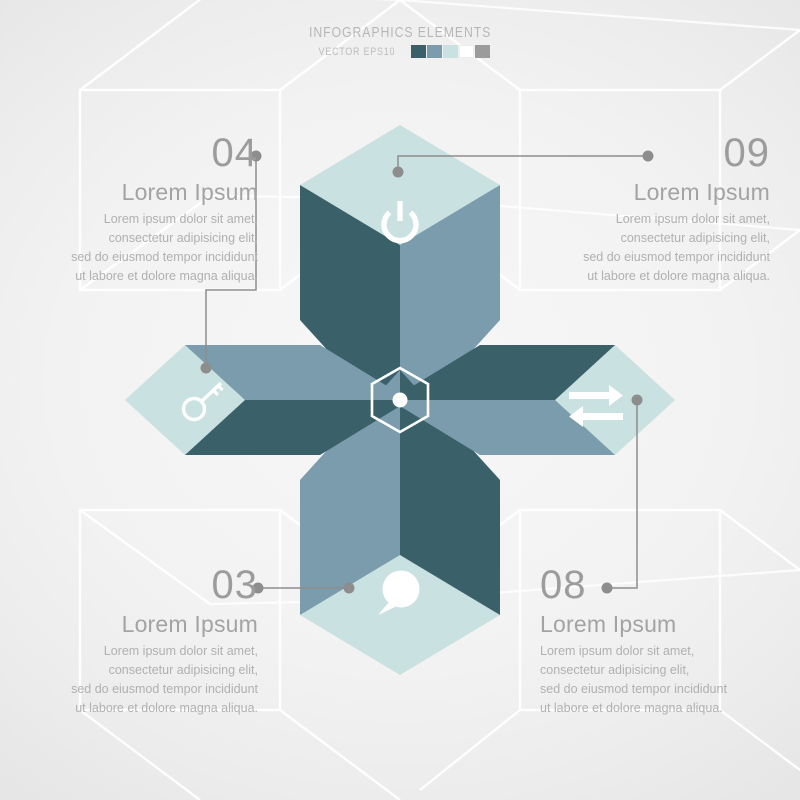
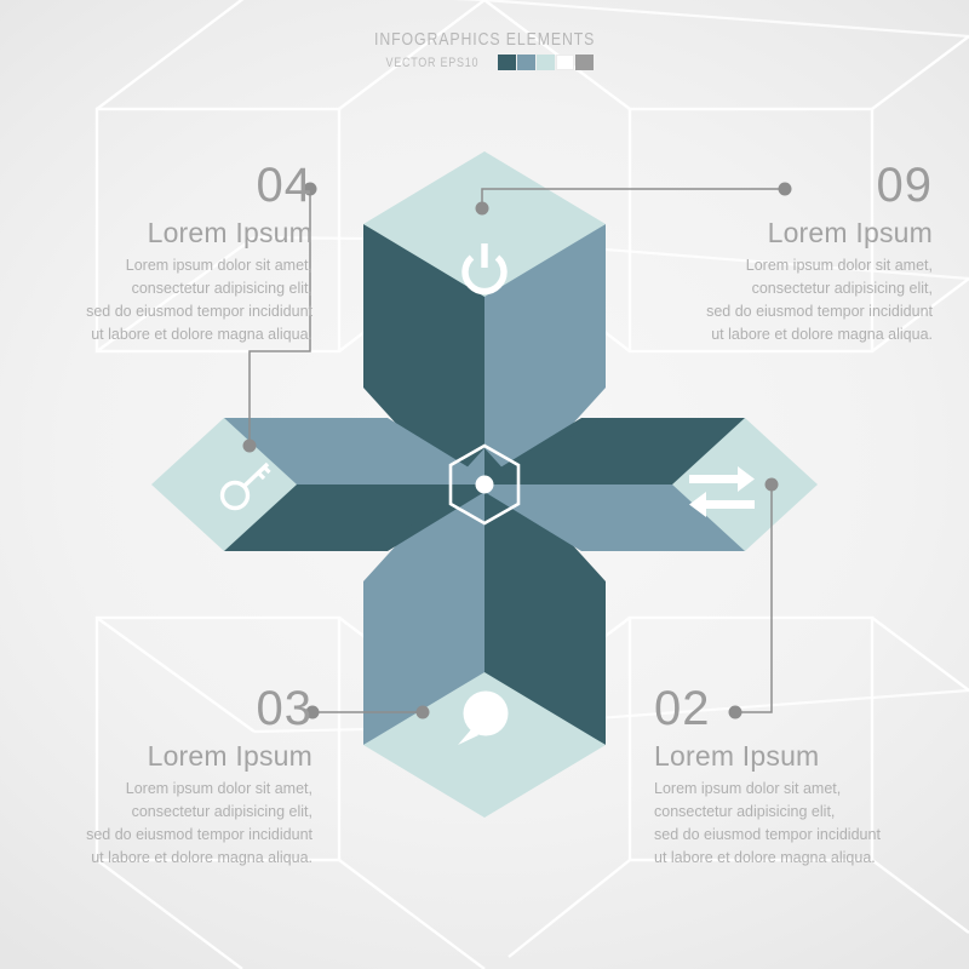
  INFOGRAPHICS ELEMENTS
  VECTOR EPS10
  04
  Lorem Ipsum
  Lorem ipsum dolor sit amet,
  consectetur adipisicing elit,
  sed do eiusmod tempor incididunt
  ut labore et dolore magna aliqua.
  09
  Lorem Ipsum
  Lorem ipsum dolor sit amet,
  consectetur adipisicing elit,
  sed do eiusmod tempor incididunt
  ut labore et dolore magna aliqua.
  03
  Lorem Ipsum
  Lorem ipsum dolor sit amet,
  consectetur adipisicing elit,
  sed do eiusmod tempor incididunt
  ut labore et dolore magna aliqua.
- 08
+ 02
  Lorem Ipsum
  Lorem ipsum dolor sit amet,
  consectetur adipisicing elit,
  sed do eiusmod tempor incididunt
  ut labore et dolore magna aliqua.
